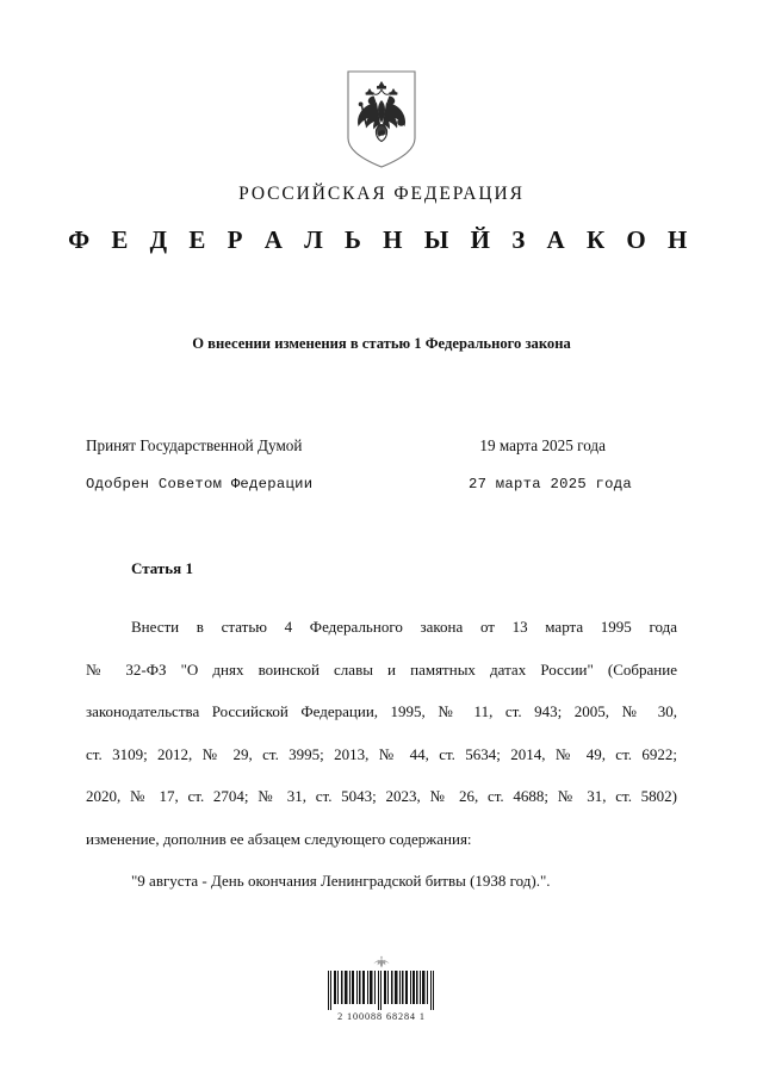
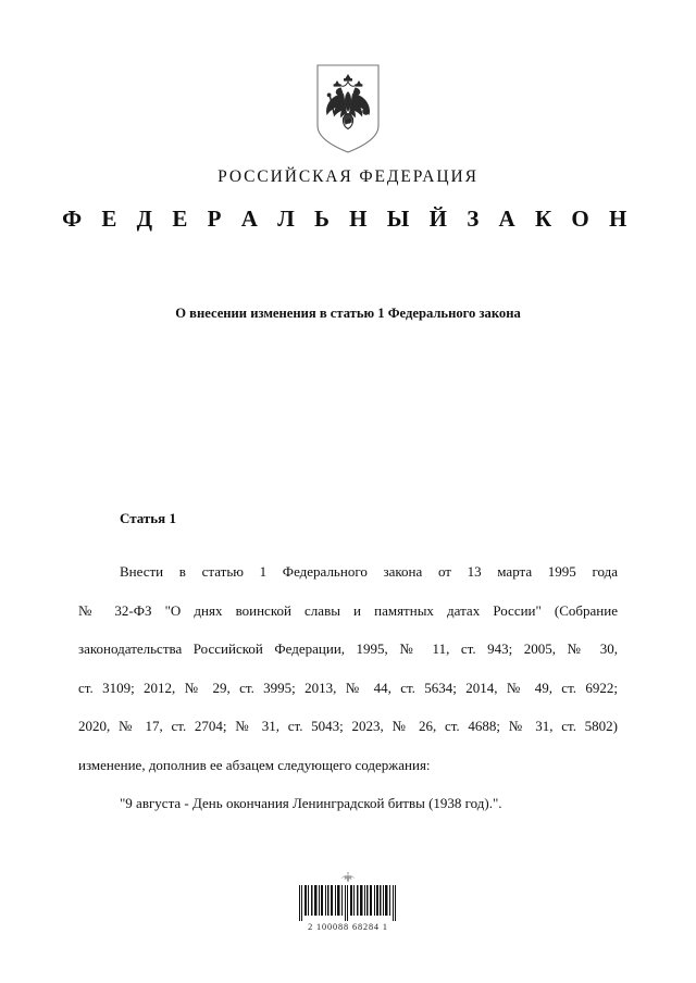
  РОССИЙСКАЯ ФЕДЕРАЦИЯ
  Ф Е Д Е Р А Л Ь Н Ы Й З А К О Н
  О внесении изменения в статью 1 Федерального закона
- Принят Государственной Думой
- 19 марта 2025 года
- Одобрен Советом Федерации
- 27 марта 2025 года
  Статья 1
- Внести в статью 4 Федерального закона от 13 марта 1995 года
+ Внести в статью 1 Федерального закона от 13 марта 1995 года
  № 32-ФЗ "О днях воинской славы и памятных датах России" (Собрание
  законодательства Российской Федерации, 1995, № 11, ст. 943; 2005, № 30,
  ст. 3109; 2012, № 29, ст. 3995; 2013, № 44, ст. 5634; 2014, № 49, ст. 6922;
  2020, № 17, ст. 2704; № 31, ст. 5043; 2023, № 26, ст. 4688; № 31, ст. 5802)
  изменение, дополнив ее абзацем следующего содержания:
  "9 августа - День окончания Ленинградской битвы (1938 год).".
  2 100088 68284 1
